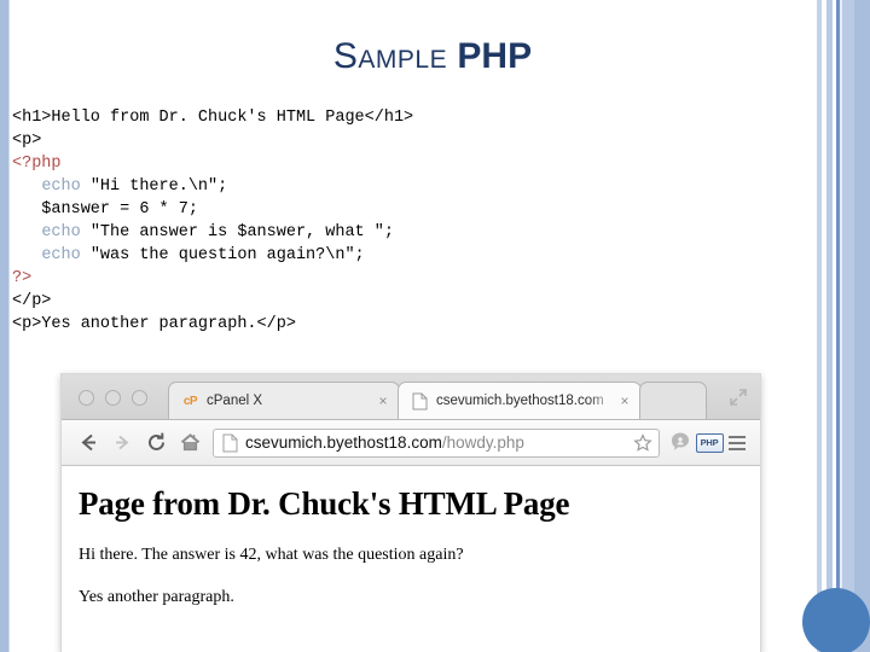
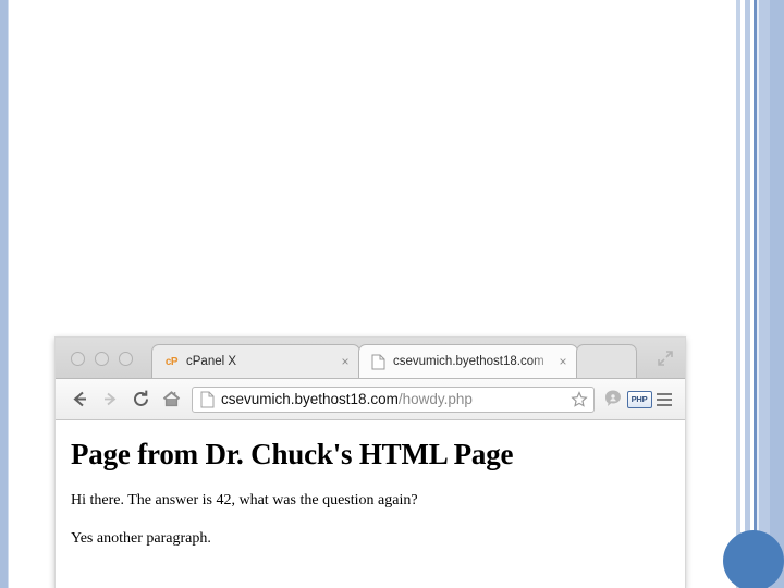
- Sample PHP
- <h1>Hello from Dr. Chuck's HTML Page</h1>
- <p>
- <?php
- echo "Hi there.\n";
- $answer = 6 * 7;
- echo "The answer is $answer, what ";
- echo "was the question again?\n";
- ?>
- </p>
- <p>Yes another paragraph.</p>
  cP
  cPanel X
  ×
  csevumich.byethost18.com
  ×
  csevumich.byethost18.com/howdy.php
  PHP
  Page from Dr. Chuck's HTML Page
  Hi there. The answer is 42, what was the question again?
  Yes another paragraph.
